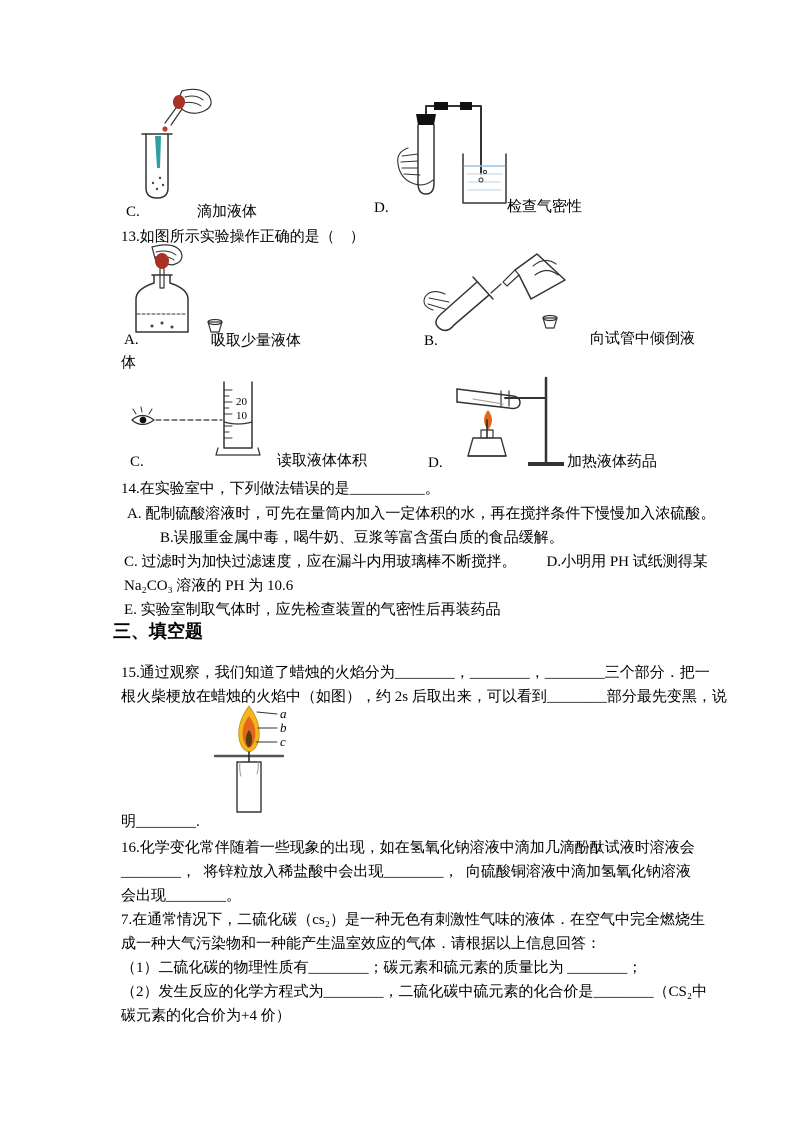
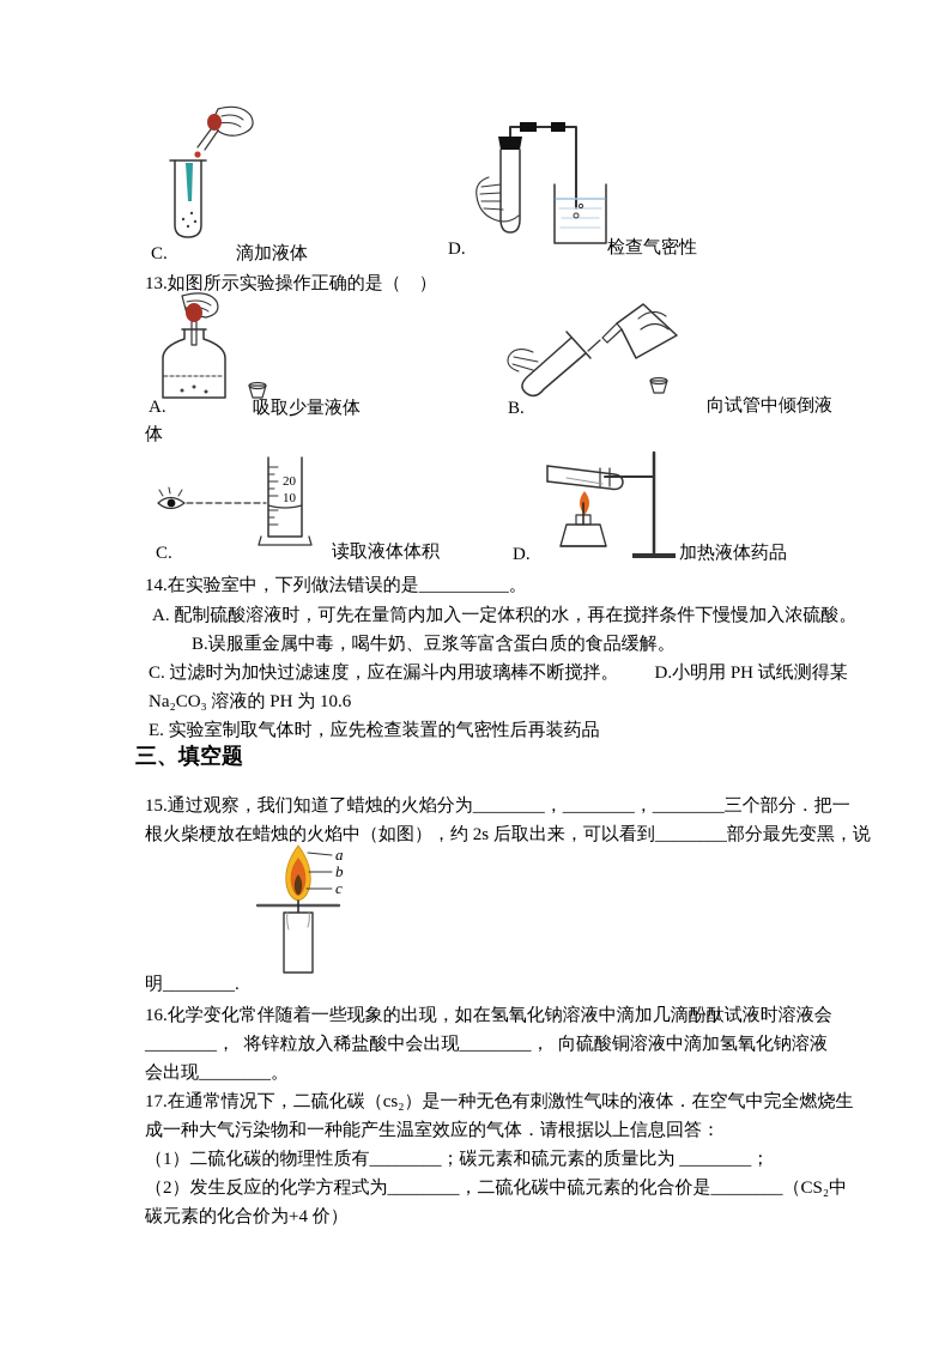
  C.
  滴加液体
  D.
  检查气密性
  13.如图所示实验操作正确的是（ ）
  A.
  吸取少量液体
  B.
  向试管中倾倒液
  体
  20
  10
  C.
  读取液体体积
  D.
  加热液体药品
  14.在实验室中，下列做法错误的是__________。
  A. 配制硫酸溶液时，可先在量筒内加入一定体积的水，再在搅拌条件下慢慢加入浓硫酸。
  B.误服重金属中毒，喝牛奶、豆浆等富含蛋白质的食品缓解。
  C. 过滤时为加快过滤速度，应在漏斗内用玻璃棒不断搅拌。 D.小明用 PH 试纸测得某
  Na₂CO₃ 溶液的 PH 为 10.6
  E. 实验室制取气体时，应先检查装置的气密性后再装药品
  三、填空题
  15.通过观察，我们知道了蜡烛的火焰分为________，________，________三个部分．把一
  根火柴梗放在蜡烛的火焰中（如图），约 2s 后取出来，可以看到________部分最先变黑，说
  a
  b
  c
  明________.
  16.化学变化常伴随着一些现象的出现，如在氢氧化钠溶液中滴加几滴酚酞试液时溶液会
  ________， 将锌粒放入稀盐酸中会出现________， 向硫酸铜溶液中滴加氢氧化钠溶液
  会出现________。
- 7.在通常情况下，二硫化碳（cs₂）是一种无色有刺激性气味的液体．在空气中完全燃烧生
+ 17.在通常情况下，二硫化碳（cs₂）是一种无色有刺激性气味的液体．在空气中完全燃烧生
  成一种大气污染物和一种能产生温室效应的气体．请根据以上信息回答：
  （1）二硫化碳的物理性质有________；碳元素和硫元素的质量比为 ________；
  （2）发生反应的化学方程式为________，二硫化碳中硫元素的化合价是________（CS₂中
  碳元素的化合价为+4 价）
